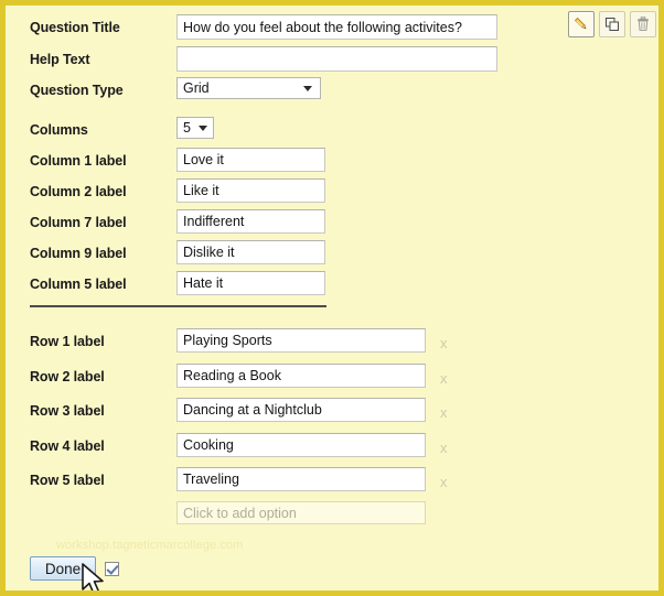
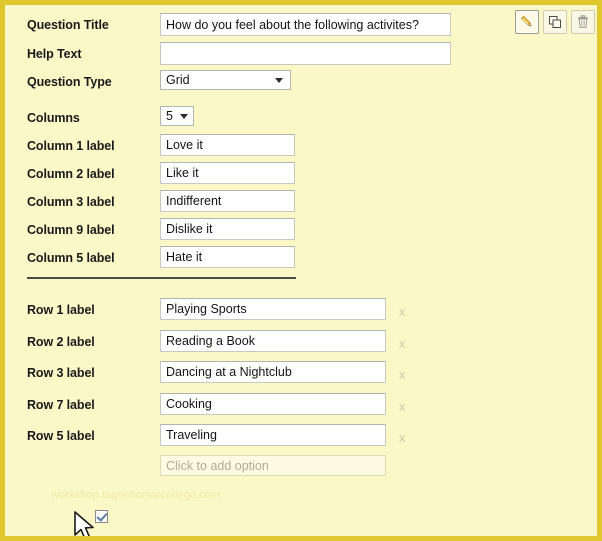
  Question Title
  How do you feel about the following activites?
  Help Text
  Question Type
  Grid
  Columns
  5
  Column 1 label
  Love it
  Column 2 label
  Like it
- Column 7 label
+ Column 3 label
  Indifferent
  Column 9 label
  Dislike it
  Column 5 label
  Hate it
  Row 1 label
  Playing Sports
  x
  Row 2 label
  Reading a Book
  x
  Row 3 label
  Dancing at a Nightclub
  x
- Row 4 label
+ Row 7 label
  Cooking
  x
  Row 5 label
  Traveling
  x
  Click to add option
  workshop.tagneticmarcollege.com
- Done
